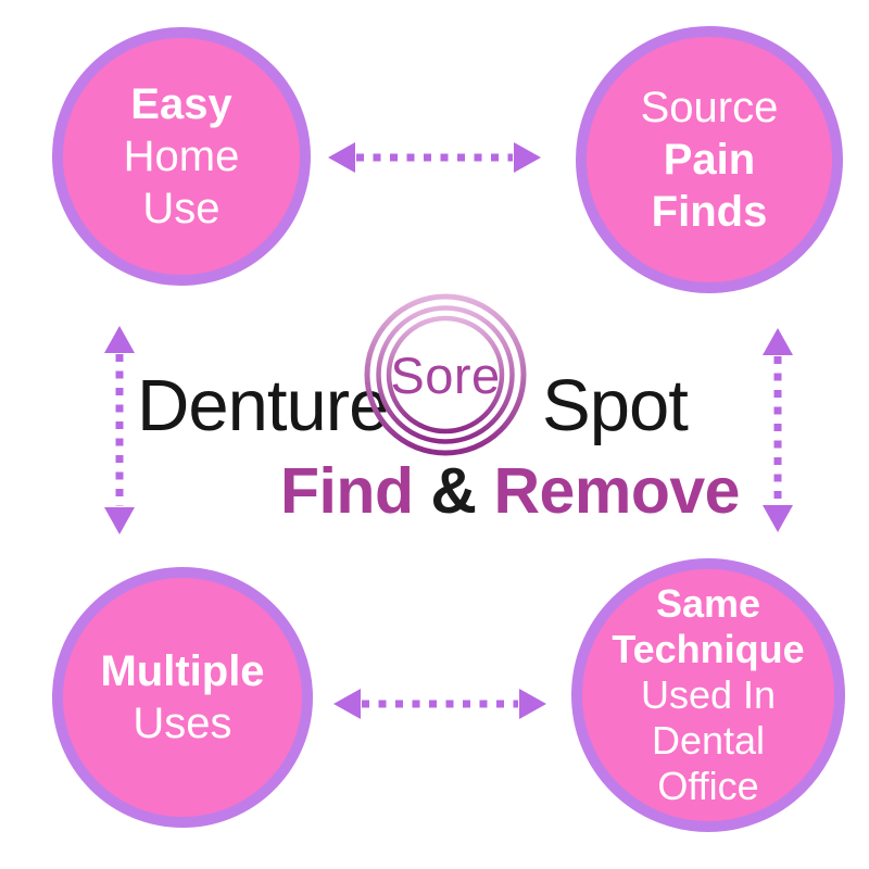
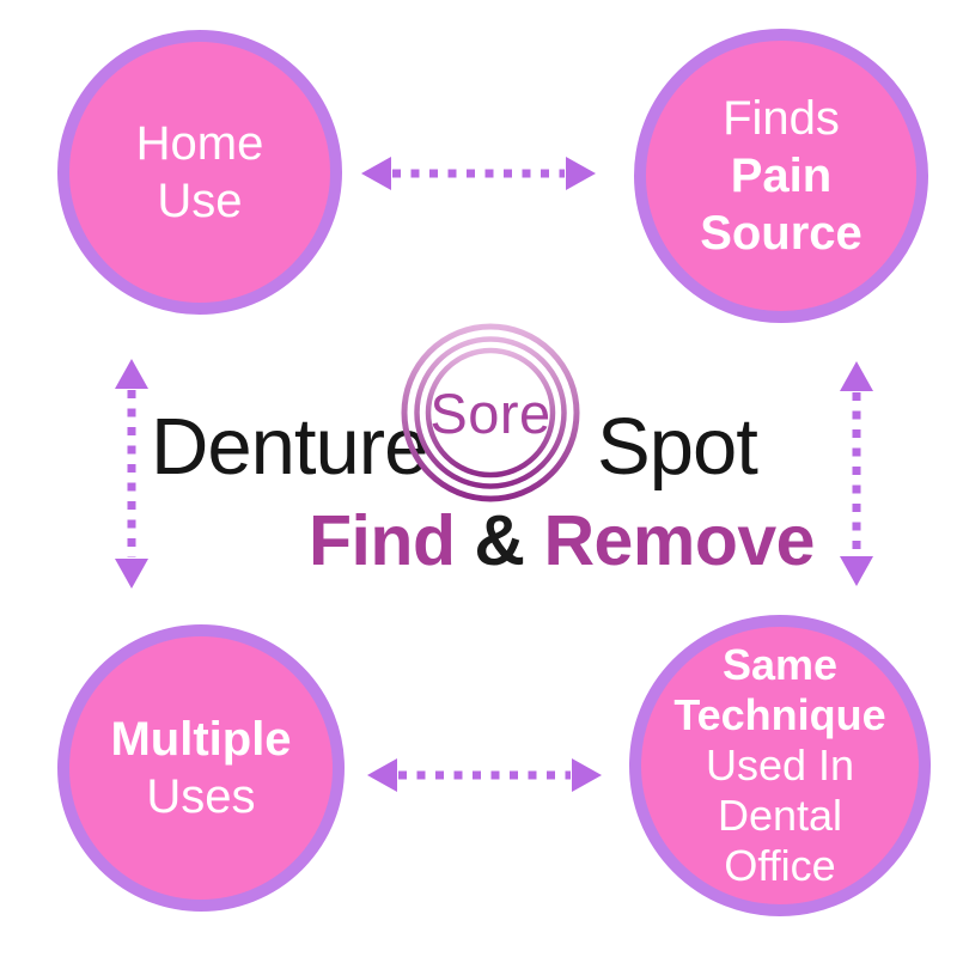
- Easy
  Home
  Use
- Source
+ Finds
  Pain
- Finds
+ Source
  Multiple
  Uses
  Same
  Technique
  Used In
  Dental
  Office
  Denture
  Sore
  Spot
  Find & Remove
